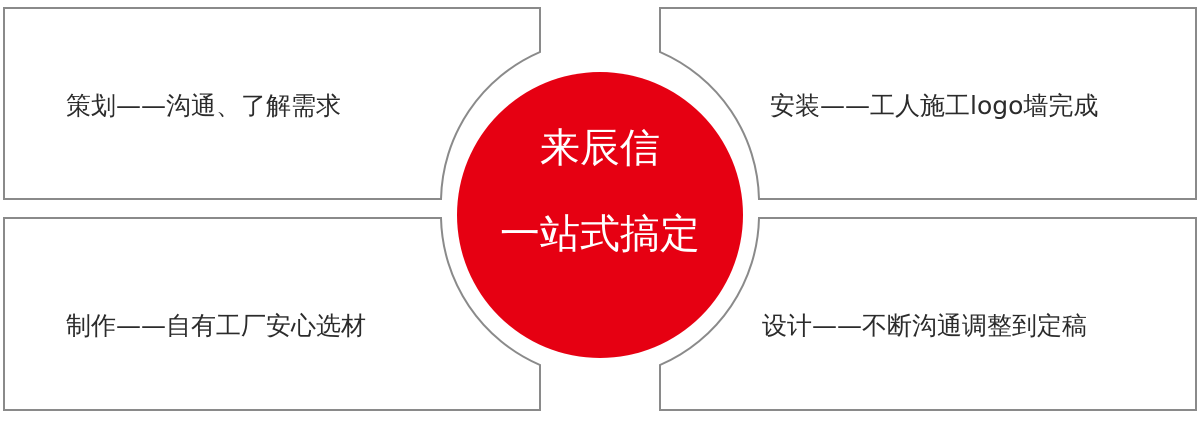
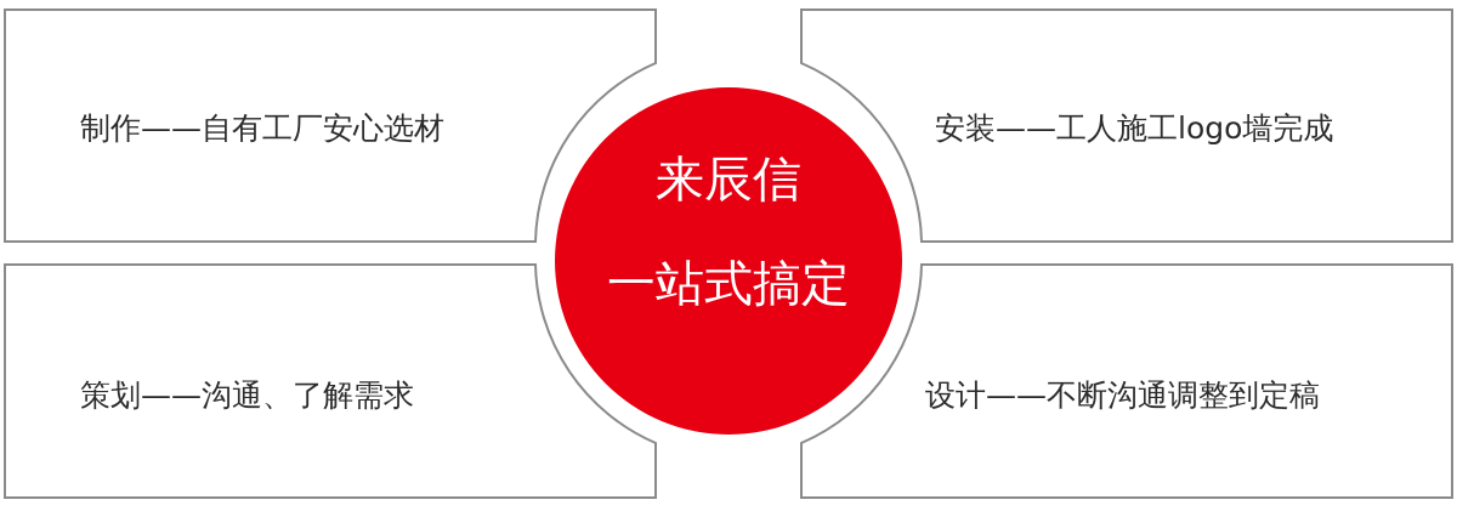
- 策划——沟通、了解需求
+ 制作——自有工厂安心选材
  安装——工人施工logo墙完成
- 制作——自有工厂安心选材
+ 策划——沟通、了解需求
  设计——不断沟通调整到定稿
  来辰信
  一站式搞定
